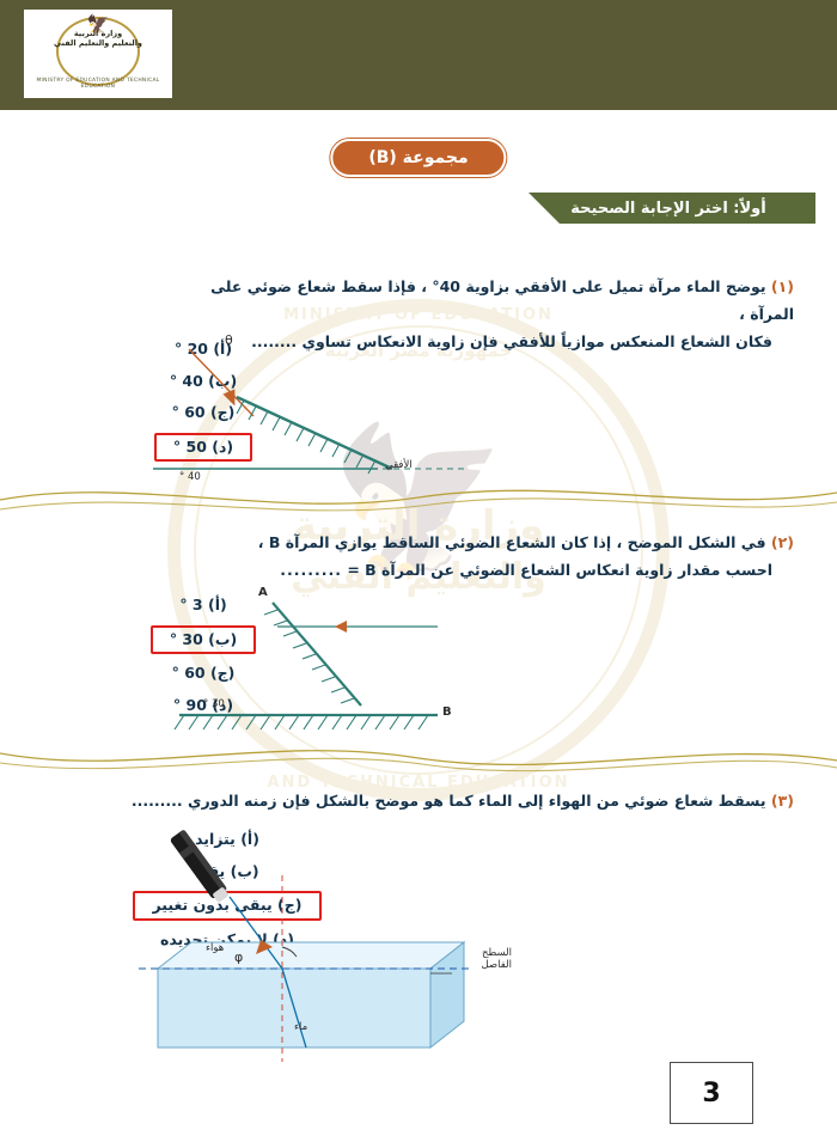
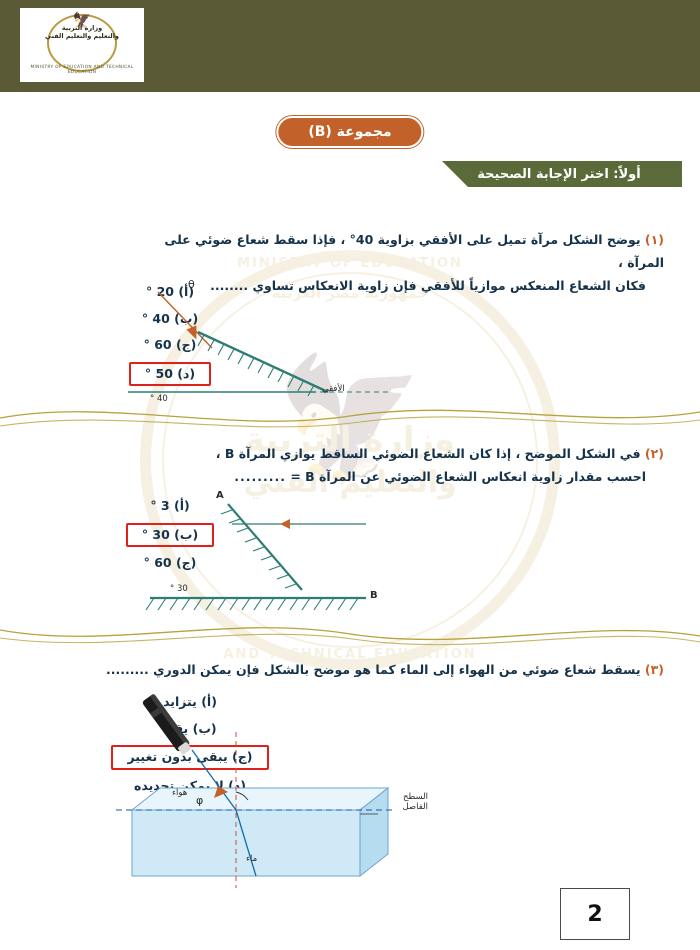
  🦅
  وزارة التربية
  والتعليم والتعليم الفني
  MINISTRY OF EDUCATION
  AND TECHNICAL EDUCATION
  جمهورية مصر العربية
  🦅
  وزارة التربية
  والتعليم الفني
  مجموعة (B)
  أولاً: اختر الإجابة الصحيحة
- (١) يوضح الماء مرآة تميل على الأفقي بزاوية 40° ، فإذا سقط شعاع ضوئي على المرآة ،
+ (١) يوضح الشكل مرآة تميل على الأفقي بزاوية 40° ، فإذا سقط شعاع ضوئي على المرآة ،
  فكان الشعاع المنعكس موازياً للأفقي فإن زاوية الانعكاس تساوي ........
  (أ) 20 °
  (ب) 40 °
  (ج) 60 °
  (د) 50 °
  θ
  40 °
  الأفقي
  (٢) في الشكل الموضح ، إذا كان الشعاع الضوئي الساقط يوازي المرآة B ،
  احسب مقدار زاوية انعكاس الشعاع الضوئي عن المرآة B = .........
  (أ) 3 °
  (ب) 30 °
  (ج) 60 °
- (د) 90 °
  A
  B
  30 °
- (٣) يسقط شعاع ضوئي من الهواء إلى الماء كما هو موضح بالشكل فإن زمنه الدوري .........
+ (٣) يسقط شعاع ضوئي من الهواء إلى الماء كما هو موضح بالشكل فإن يمكن الدوري .........
  (أ) يتزايد
  (ب) يق
  (ج) يبقى بدون تغيير
  (د) لا يمكن تحديده
  φ
  هواء
  ماء
  السطح
  الفاصل
- 3
+ 2
